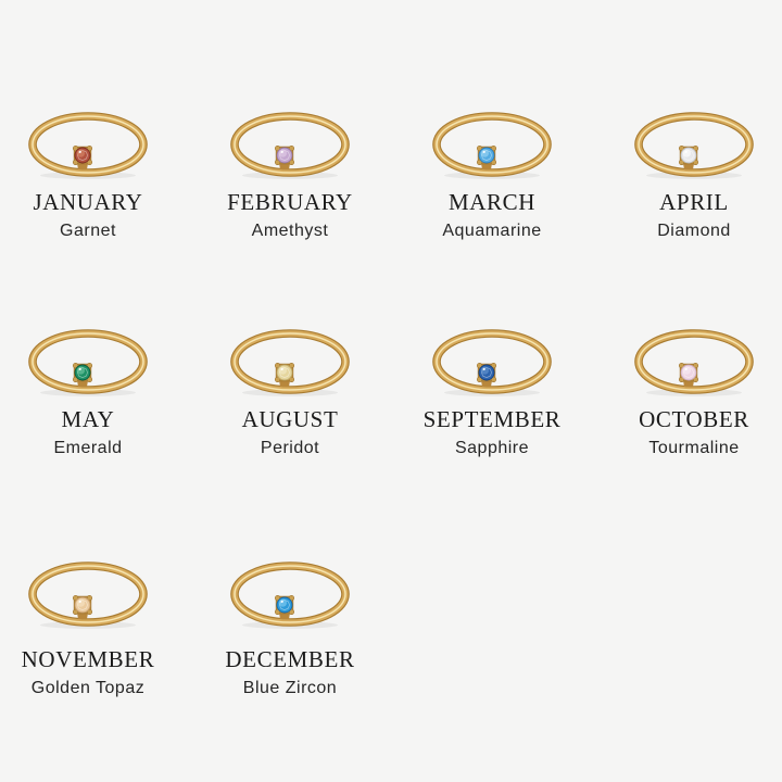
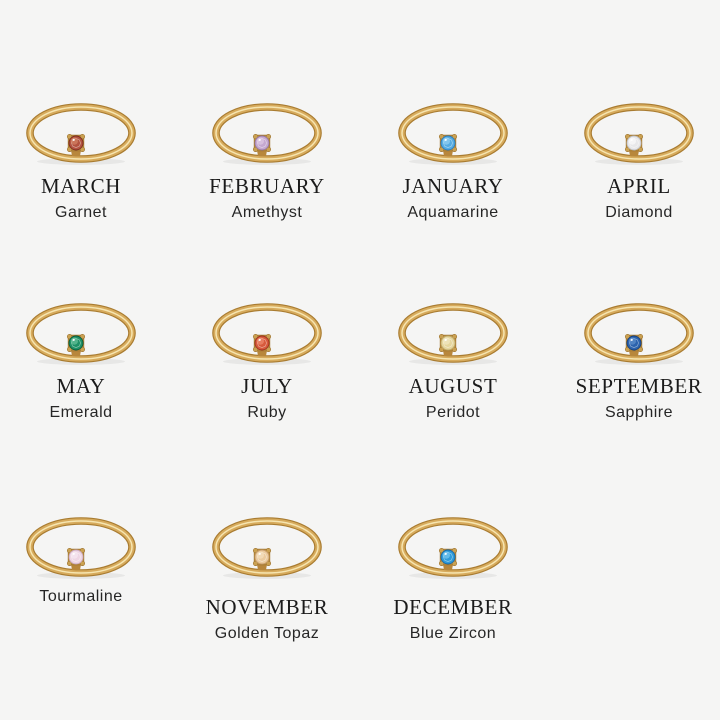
- JANUARY
+ MARCH
  Garnet
  FEBRUARY
  Amethyst
- MARCH
+ JANUARY
  Aquamarine
  APRIL
  Diamond
  MAY
  Emerald
+ JULY
+ Ruby
  AUGUST
  Peridot
  SEPTEMBER
  Sapphire
- OCTOBER
  Tourmaline
  NOVEMBER
  Golden Topaz
  DECEMBER
  Blue Zircon
